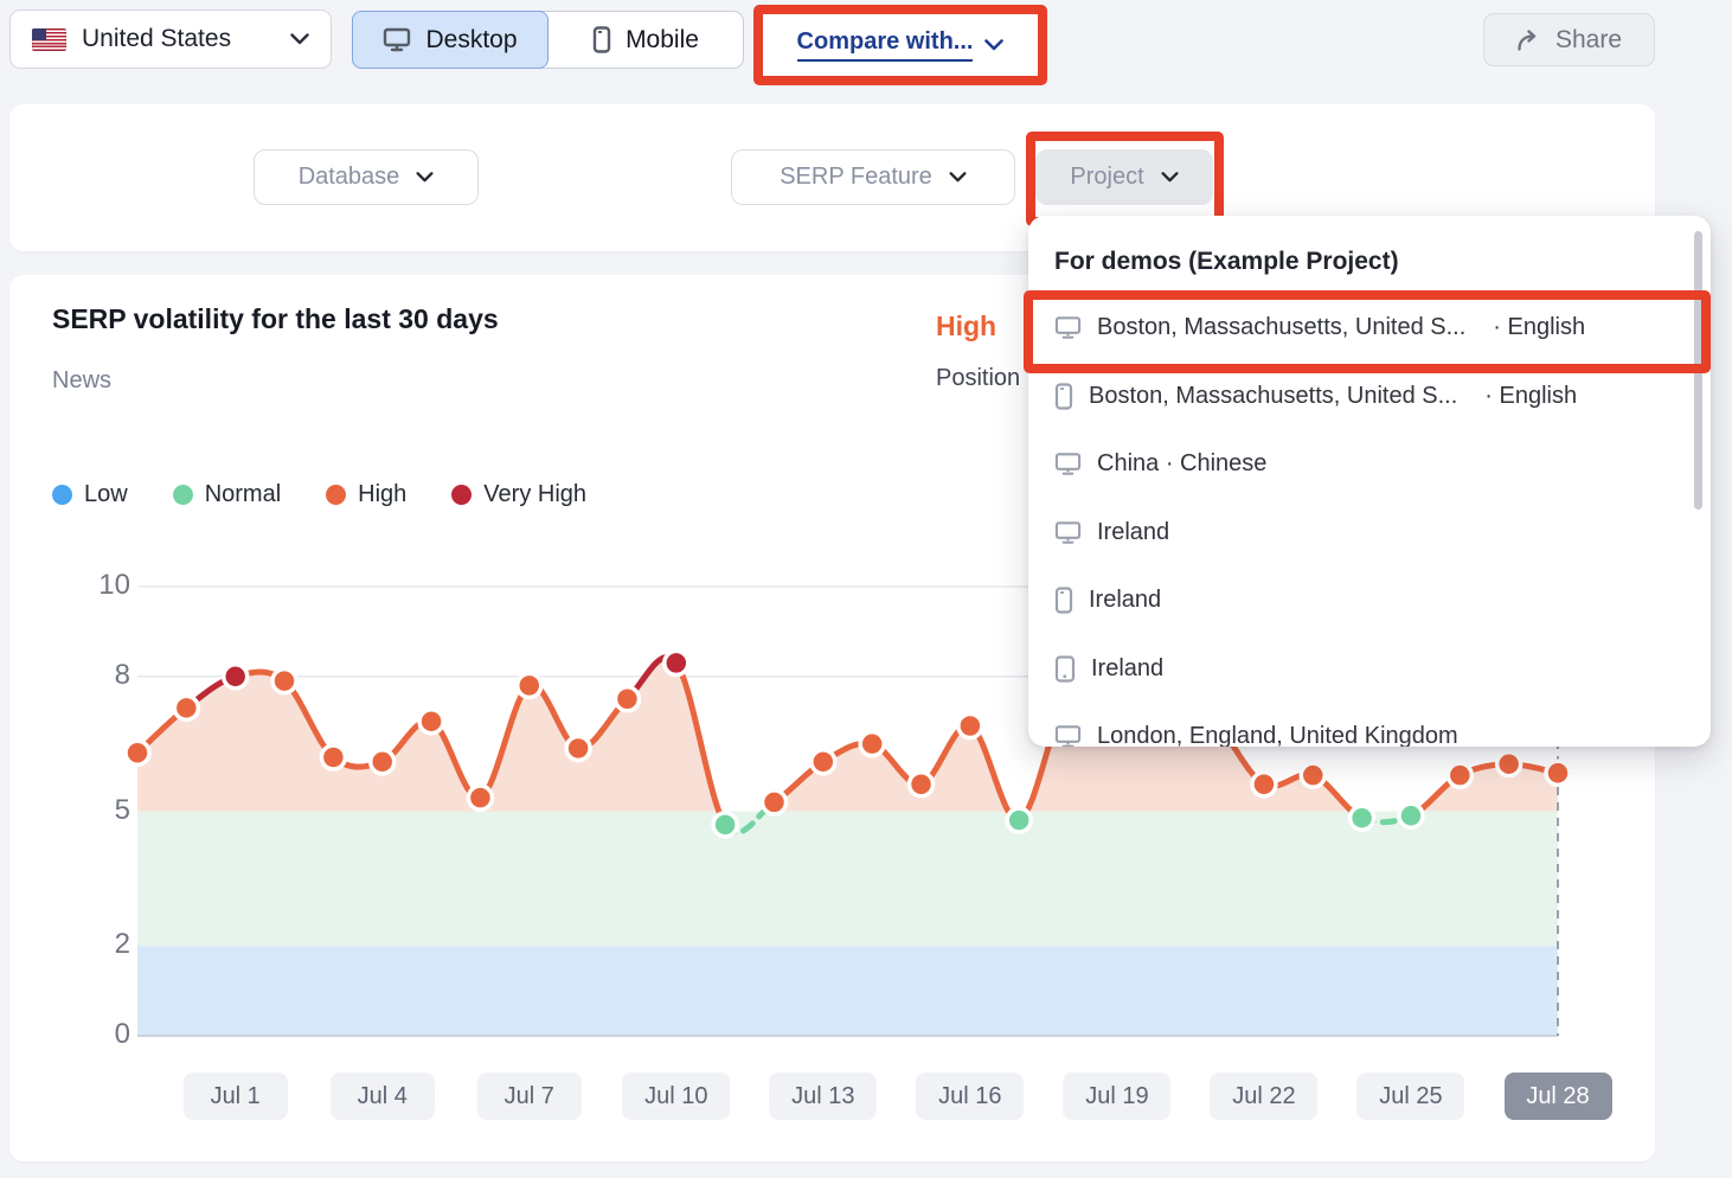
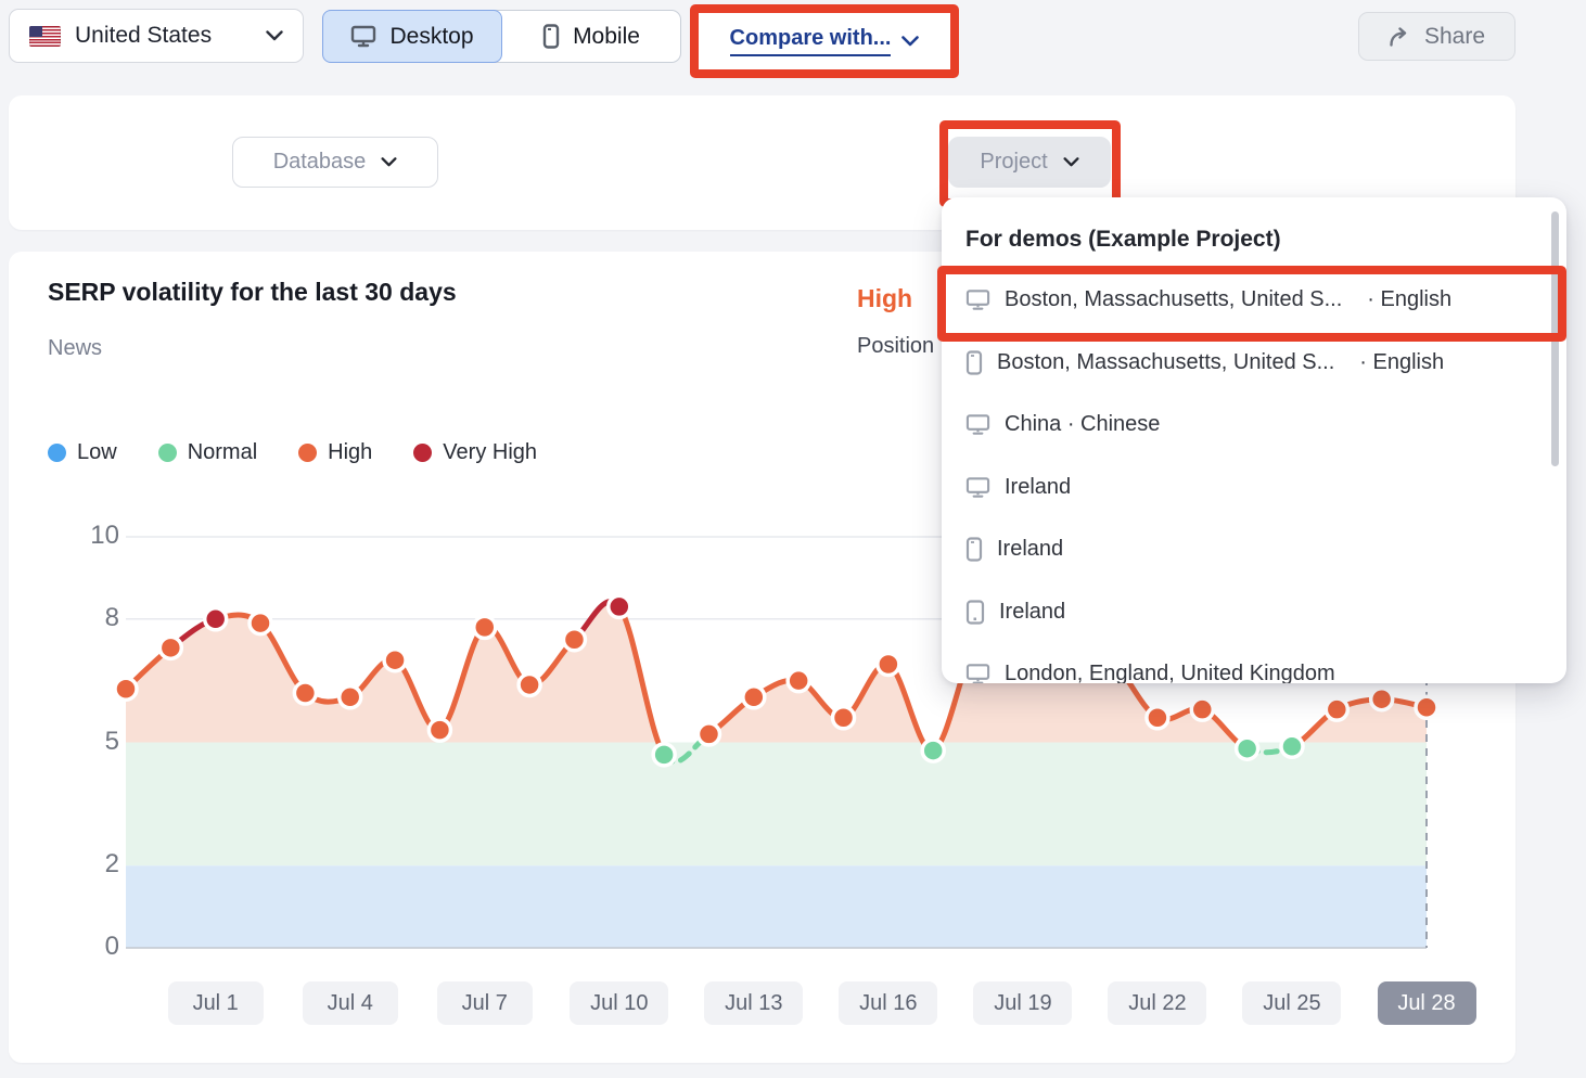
  United States
  Desktop
  Mobile
  Compare with...
  Share
  Database
- SERP Feature
  Project
  SERP volatility for the last 30 days
  News
  High
  Position
  Low
  Normal
  High
  Very High
  0
  2
  5
  8
  10
  Jul 1
  Jul 4
  Jul 7
  Jul 10
  Jul 13
  Jul 16
  Jul 19
  Jul 22
  Jul 25
  Jul 28
  For demos (Example Project)
  Boston, Massachusetts, United S...
  · English
  Boston, Massachusetts, United S...
  · English
  China · Chinese
  Ireland
  Ireland
  Ireland
  London, England, United Kingdom
